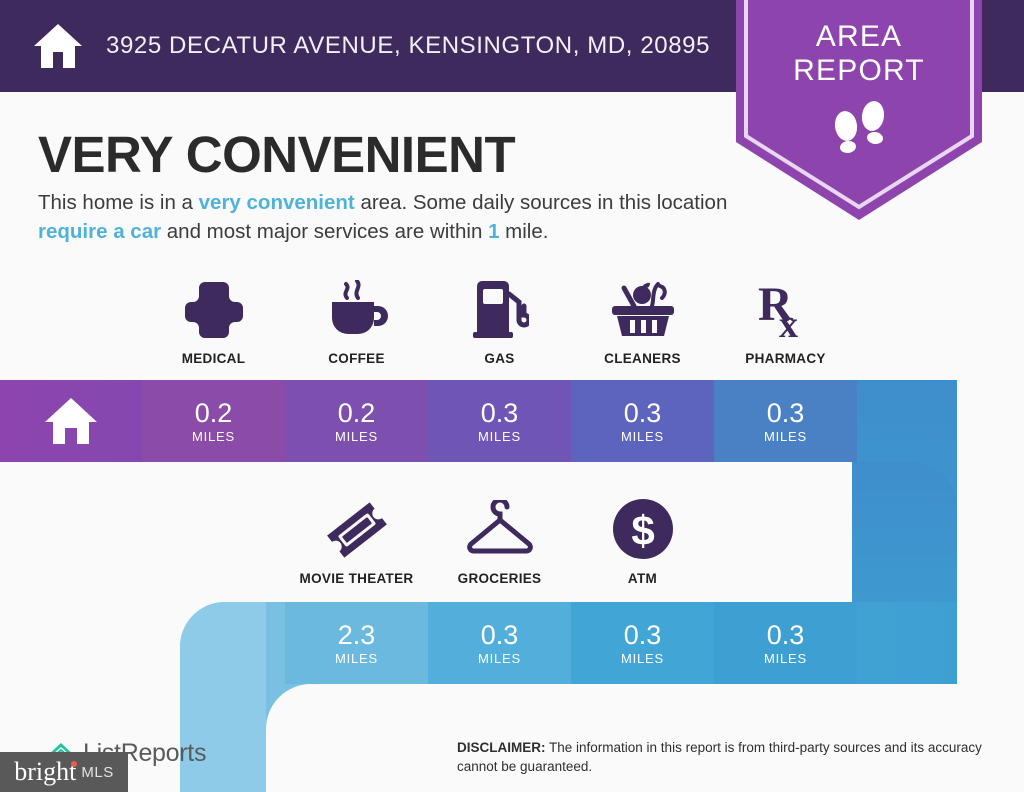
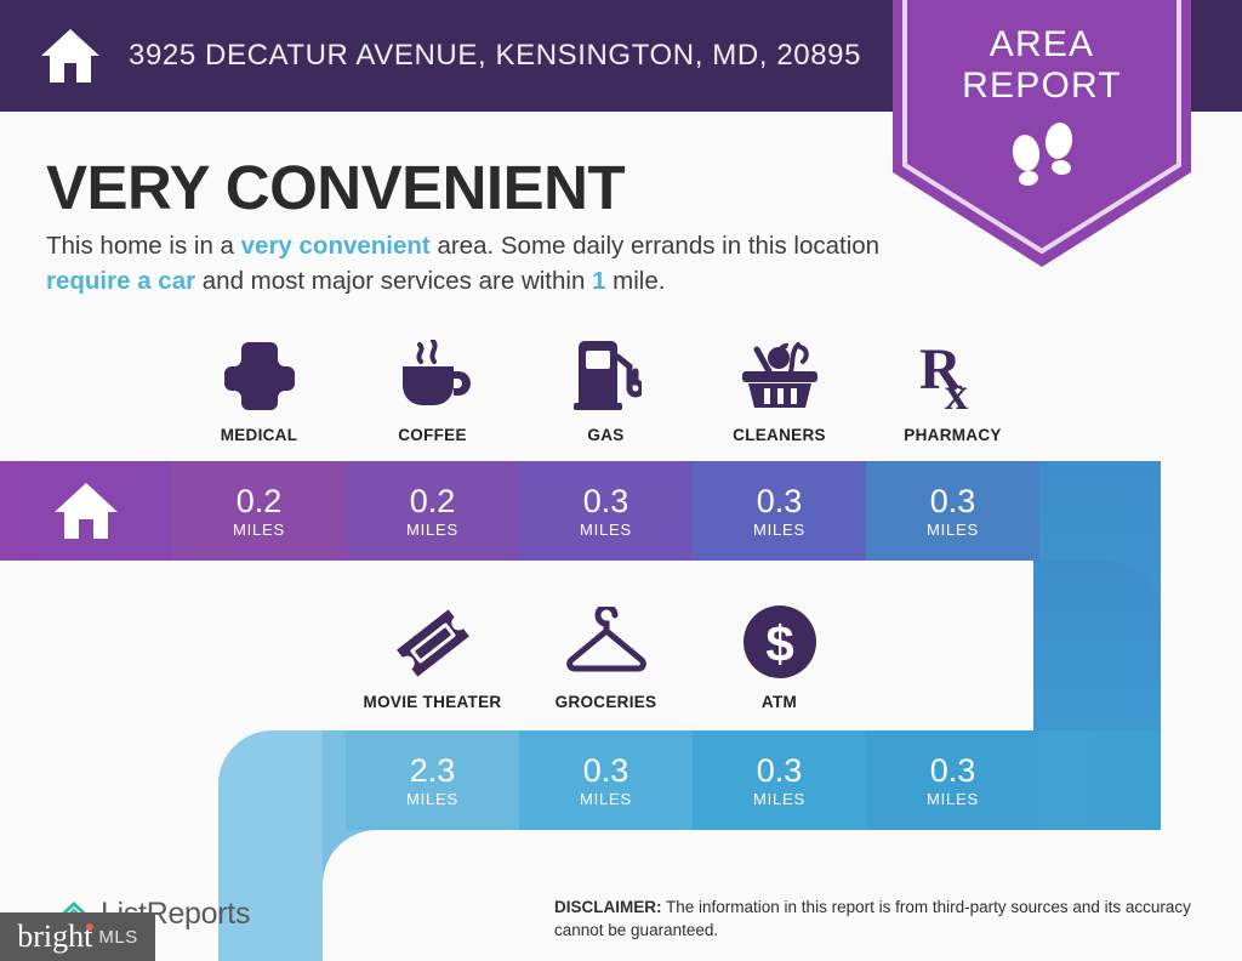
  3925 DECATUR AVENUE, KENSINGTON, MD, 20895
  AREA
  REPORT
  VERY CONVENIENT
- This home is in a very convenient area. Some daily sources in this location require a car and most major services are within 1 mile.
+ This home is in a very convenient area. Some daily errands in this location require a car and most major services are within 1 mile.
  MEDICAL
  COFFEE
  GAS
  CLEANERS
  R
  x
  PHARMACY
  0.2
  MILES
  0.2
  MILES
  0.3
  MILES
  0.3
  MILES
  0.3
  MILES
  MOVIE THEATER
  GROCERIES
  $
  ATM
  2.3
  MILES
  0.3
  MILES
  0.3
  MILES
  0.3
  MILES
  DISCLAIMER: The information in this report is from third-party sources and its accuracy cannot be guaranteed.
  bright
  MLS
